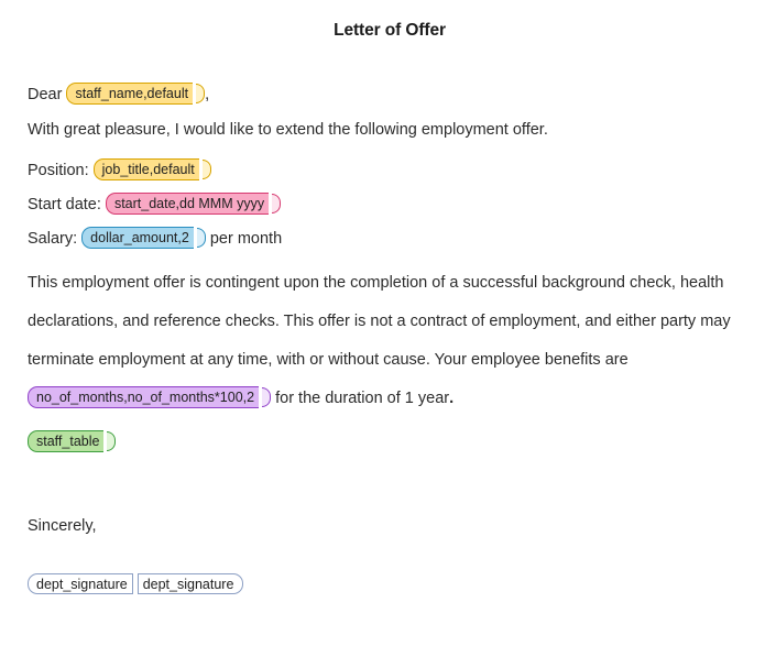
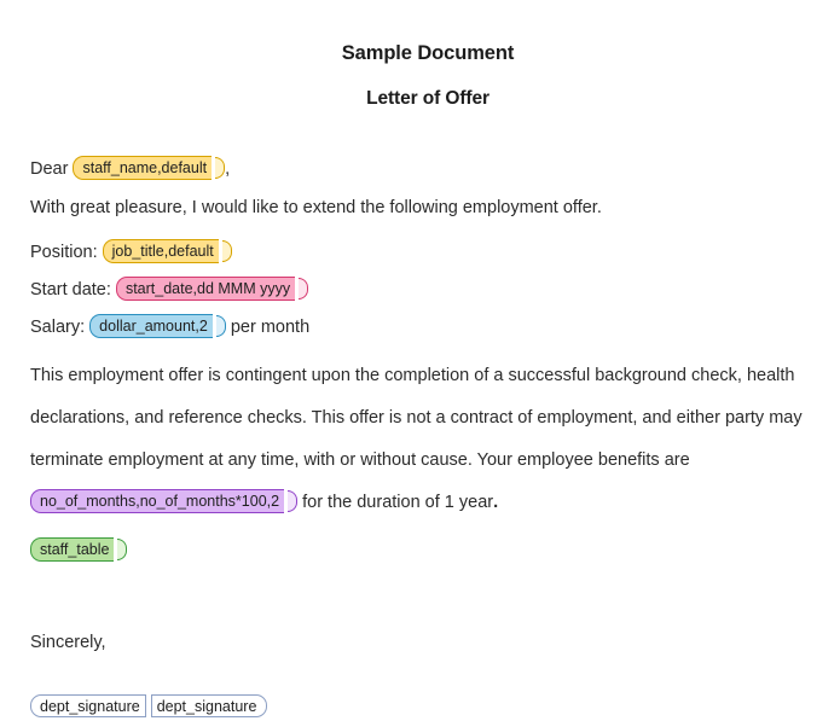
+ Sample Document
  Letter of Offer
  Dear staff_name,default ,
  With great pleasure, I would like to extend the following employment offer.
  Position: job_title,default
  Start date: start_date,dd MMM yyyy
  Salary: dollar_amount,2 per month
  This employment offer is contingent upon the completion of a successful background check, health declarations, and reference checks. This offer is not a contract of employment, and either party may terminate employment at any time, with or without cause. Your employee benefits are no_of_months,no_of_months*100,2 for the duration of 1 year.
  staff_table
  Sincerely,
  dept_signature dept_signature
